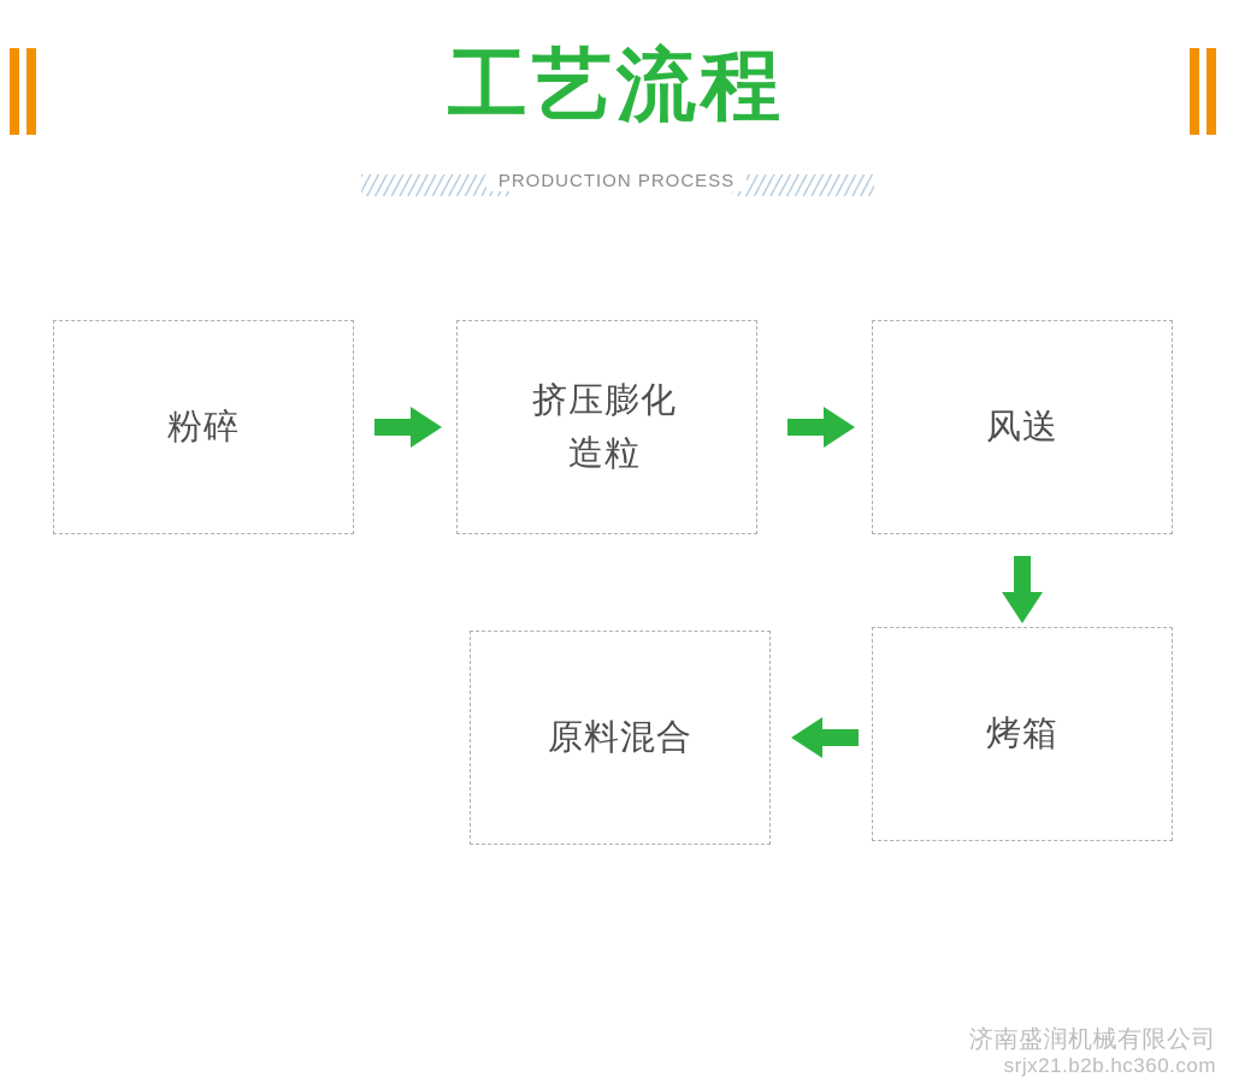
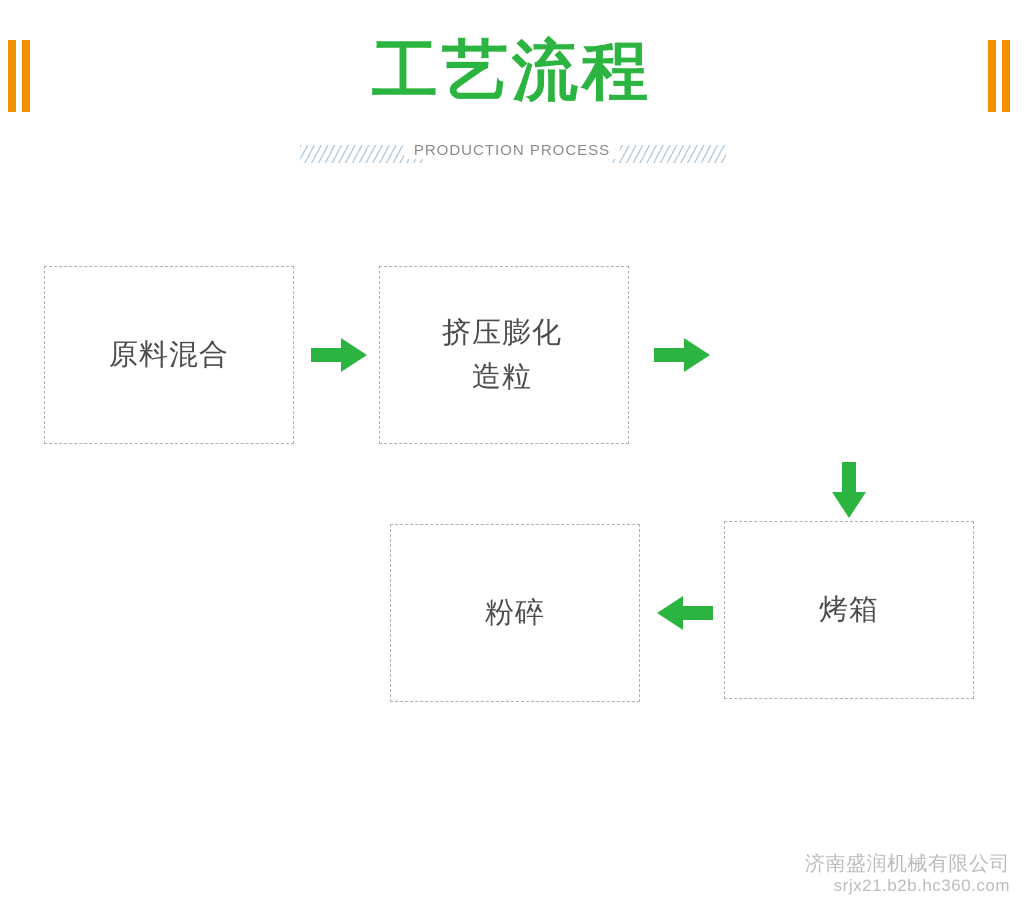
  工艺流程
  PRODUCTION PROCESS
- 粉碎
+ 原料混合
  挤压膨化
  造粒
- 风送
  烤箱
- 原料混合
+ 粉碎
  济南盛润机械有限公司
  srjx21.b2b.hc360.com
